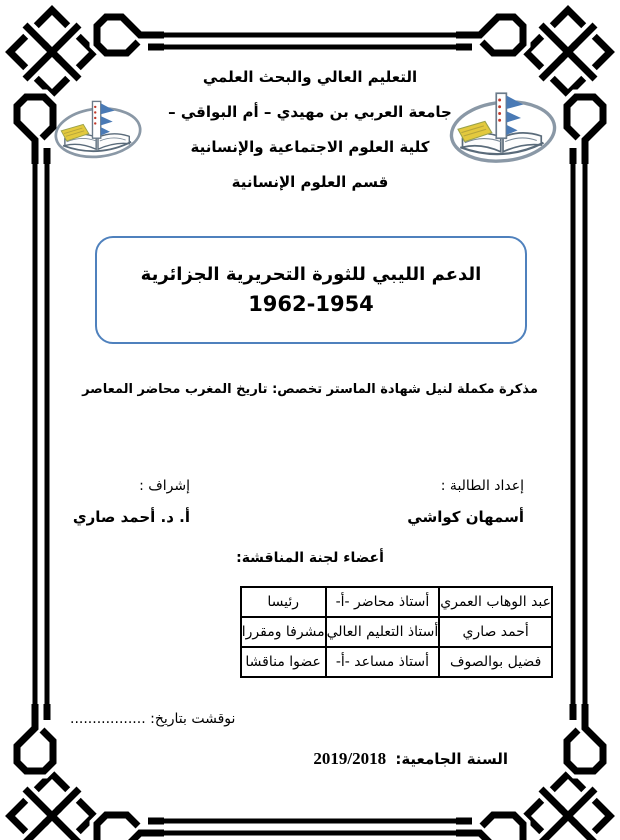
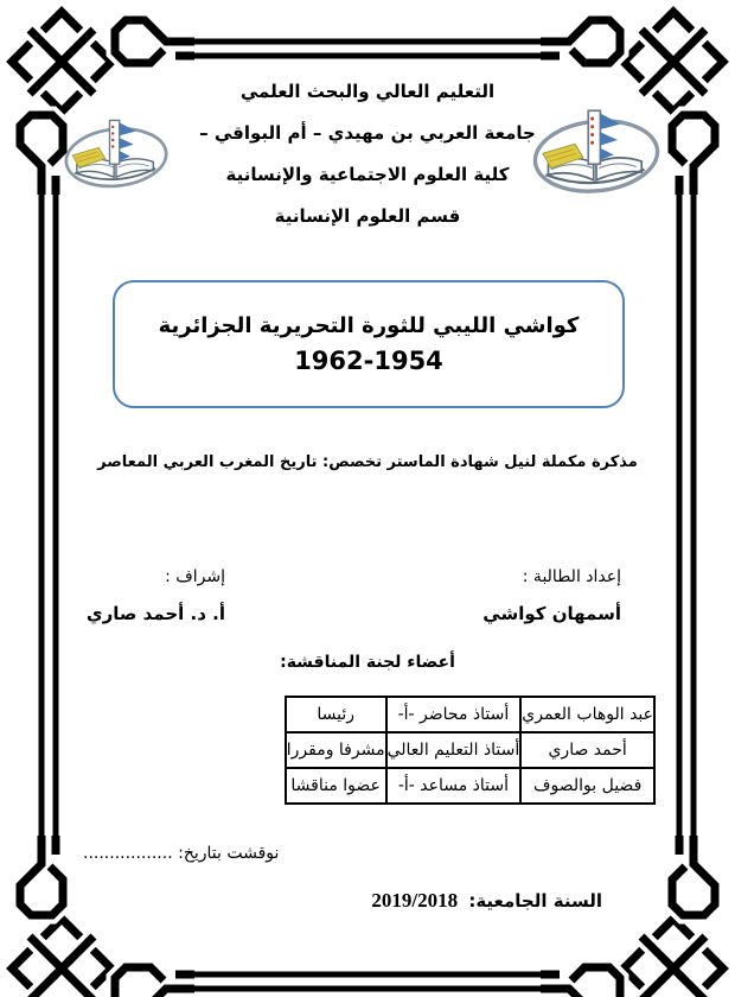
  التعليم العالي والبحث العلمي
  جامعة العربي بن مهيدي – أم البواقي –
  كلية العلوم الاجتماعية والإنسانية
  قسم العلوم الإنسانية
- الدعم الليبي للثورة التحريرية الجزائرية
+ كواشي الليبي للثورة التحريرية الجزائرية
  1962-1954
- مذكرة مكملة لنيل شهادة الماستر تخصص: تاريخ المغرب محاضر المعاصر
+ مذكرة مكملة لنيل شهادة الماستر تخصص: تاريخ المغرب العربي المعاصر
  إعداد الطالبة :
  أسمهان كواشي
  إشراف :
  أ. د. أحمد صاري
  أعضاء لجنة المناقشة:
  عبد الوهاب العمري	أستاذ محاضر -أ-	رئيسا
  أحمد صاري	أستاذ التعليم العالي	مشرفا ومقررا
  فضيل بوالصوف	أستاذ مساعد -أ-	عضوا مناقشا
  نوقشت بتاريخ: .................
  السنة الجامعية: 2019/2018
